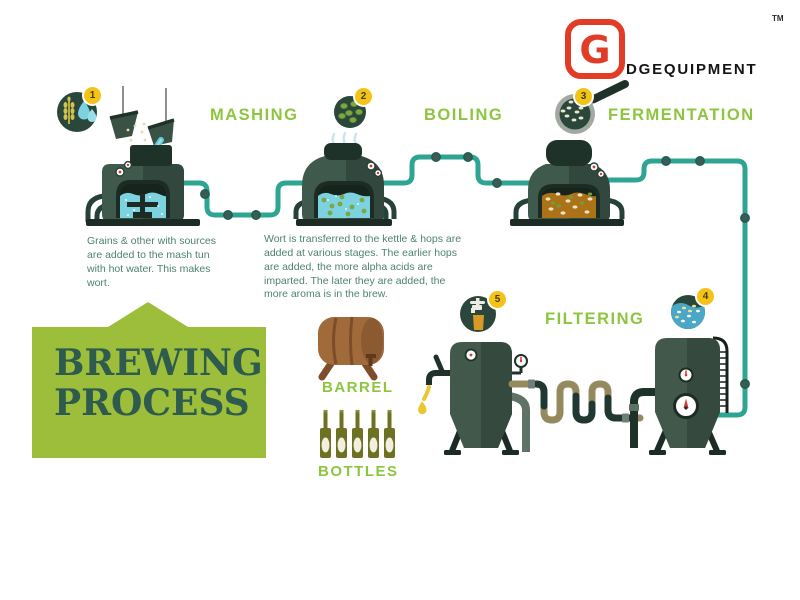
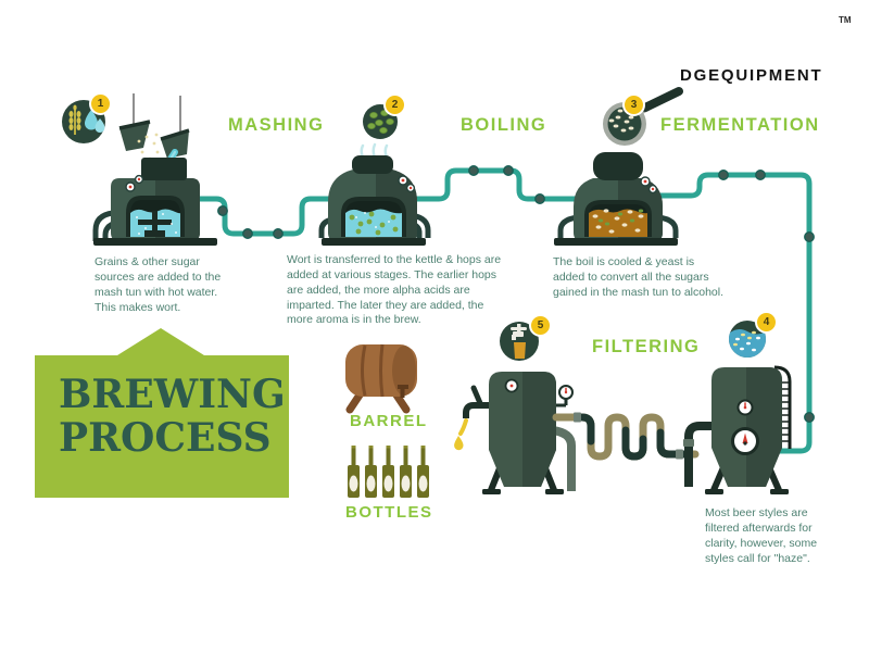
- G
  TM
  DGEQUIPMENT
  BREWING
  PROCESS
  MASHING
  BOILING
  FERMENTATION
  FILTERING
  BARREL
  BOTTLES
- Grains & other with sources are added to the mash tun with hot water. This makes wort.
+ Grains & other sugar sources are added to the mash tun with hot water. This makes wort.
  Wort is transferred to the kettle & hops are added at various stages. The earlier hops are added, the more alpha acids are imparted. The later they are added, the more aroma is in the brew.
+ The boil is cooled & yeast is added to convert all the sugars gained in the mash tun to alcohol.
+ Most beer styles are filtered afterwards for clarity, however, some styles call for "haze".
  1
  2
  3
  4
  5
